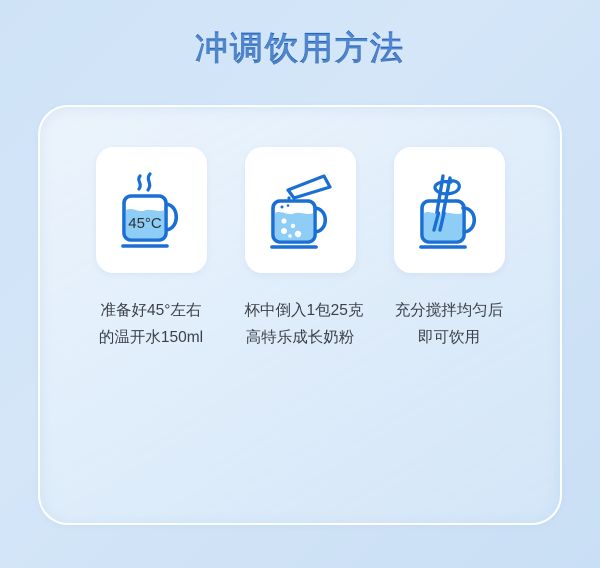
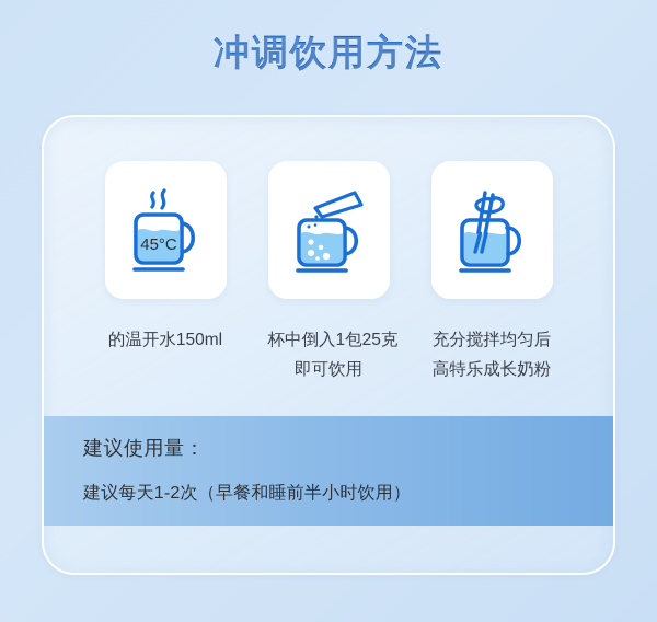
  冲调饮用方法
  45°C
- 准备好45°左右
  的温开水150ml
  杯中倒入1包25克
- 高特乐成长奶粉
+ 即可饮用
  充分搅拌均匀后
- 即可饮用
+ 高特乐成长奶粉
+ 建议使用量：
+ 建议每天1-2次（早餐和睡前半小时饮用）
